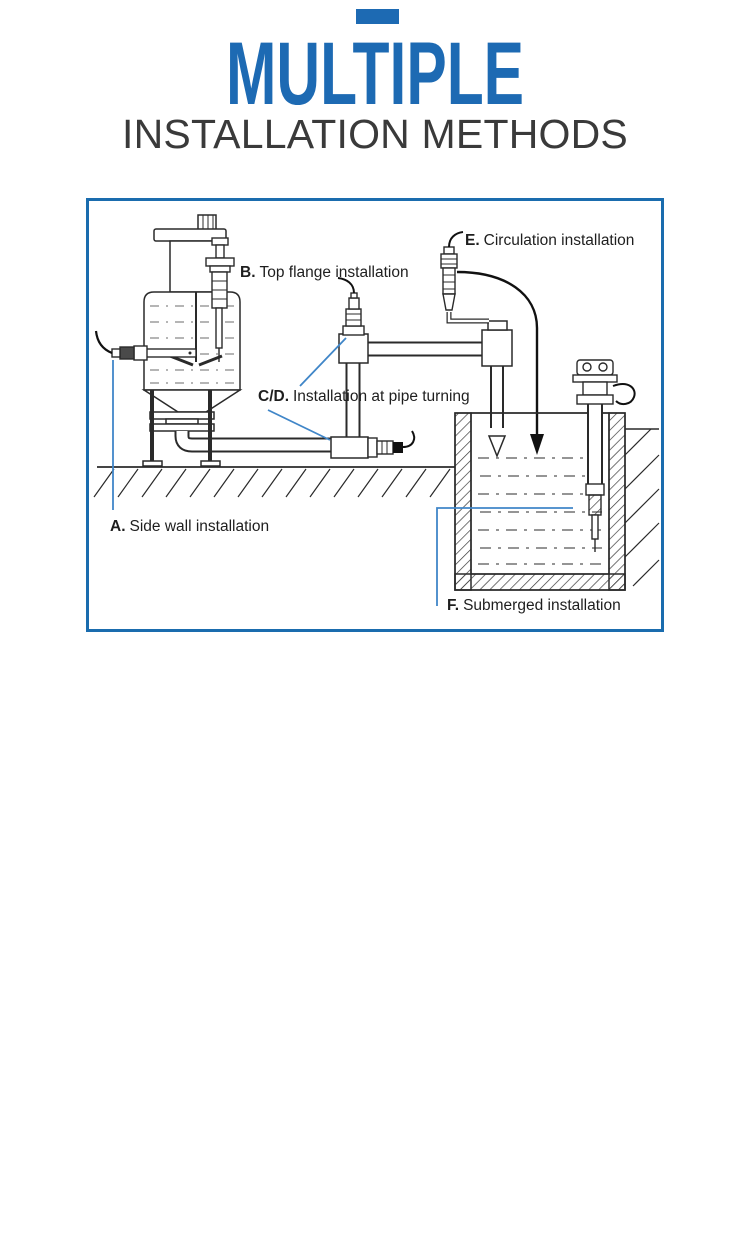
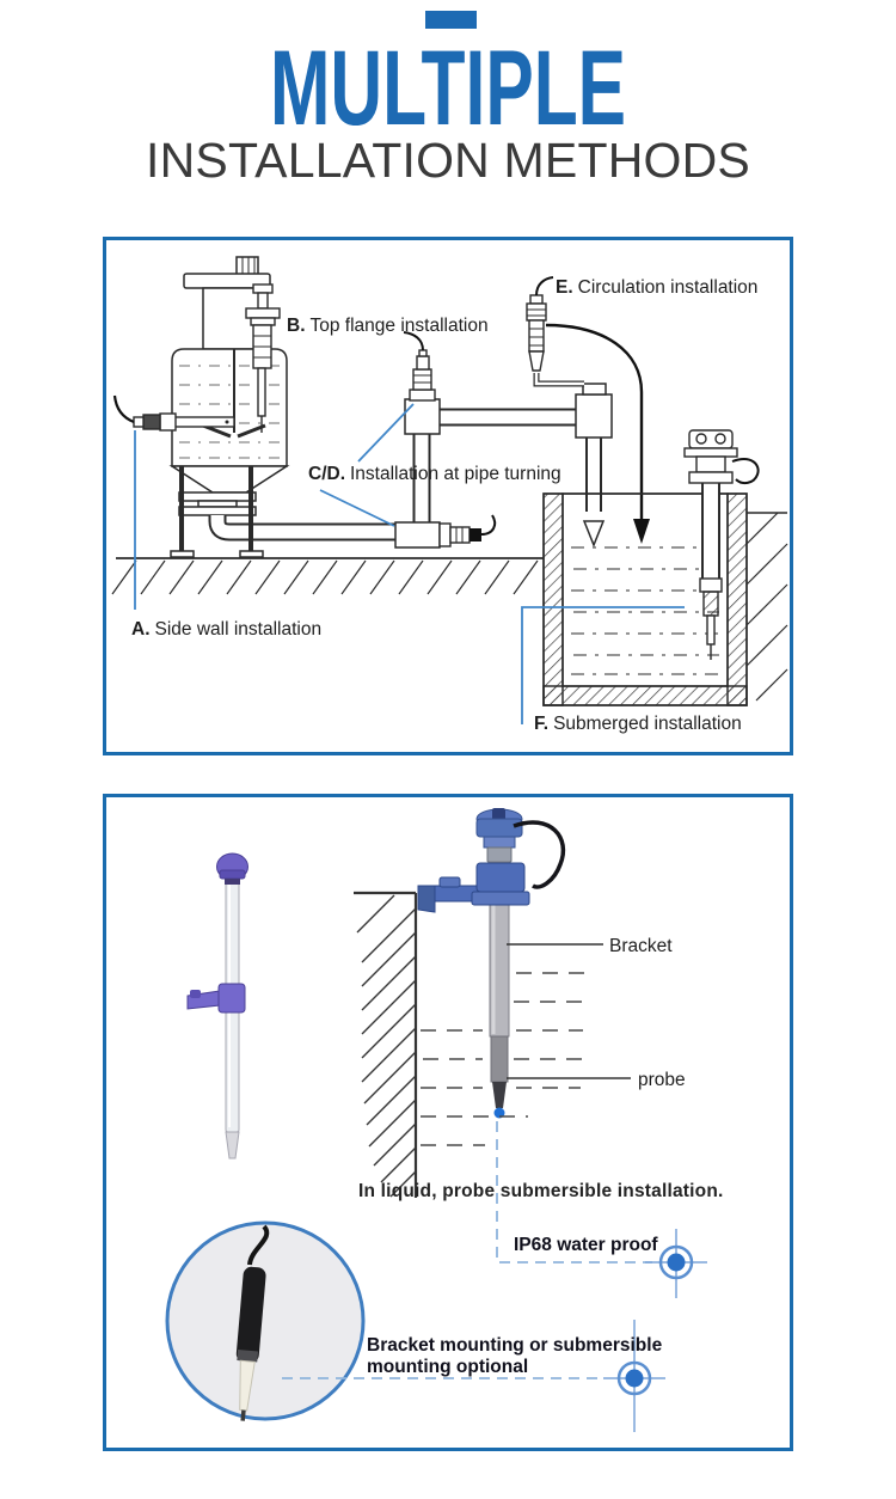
  MULTIPLE
  INSTALLATION METHODS
  B. Top flange installation
  E. Circulation installation
  C/D. Installation at pipe turning
  A. Side wall installation
  F. Submerged installation
+ Bracket
+ probe
+ In liquid, probe submersible installation.
+ IP68 water proof
+ Bracket mounting or submersible
+ mounting optional
